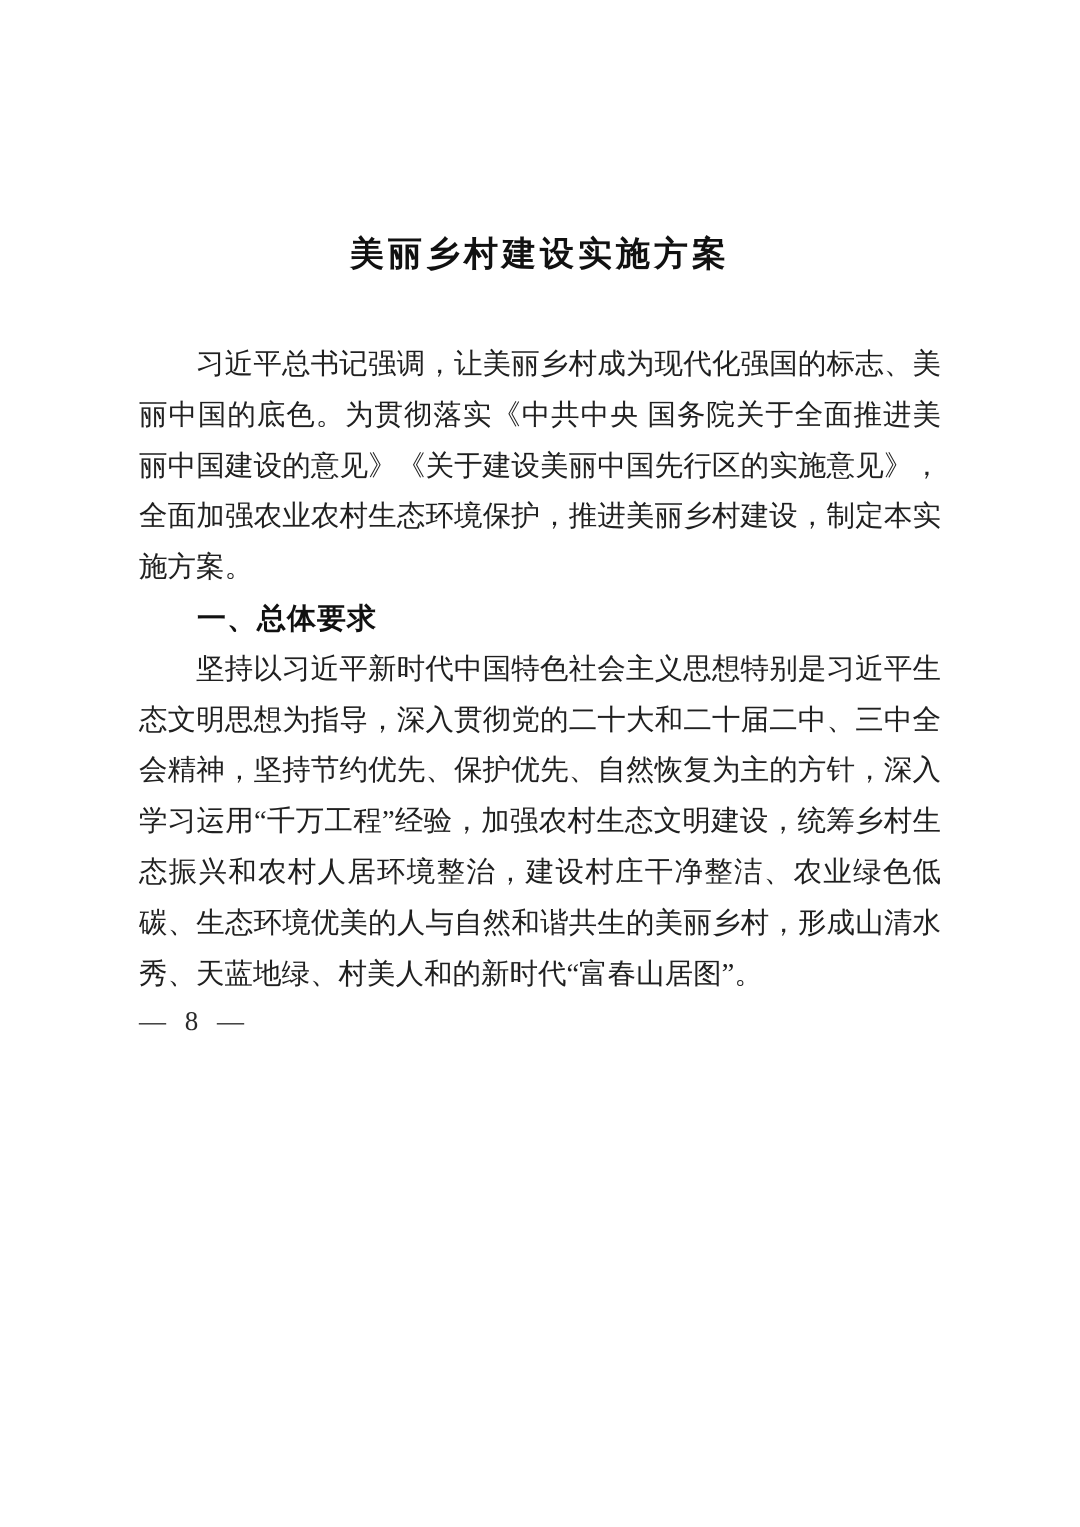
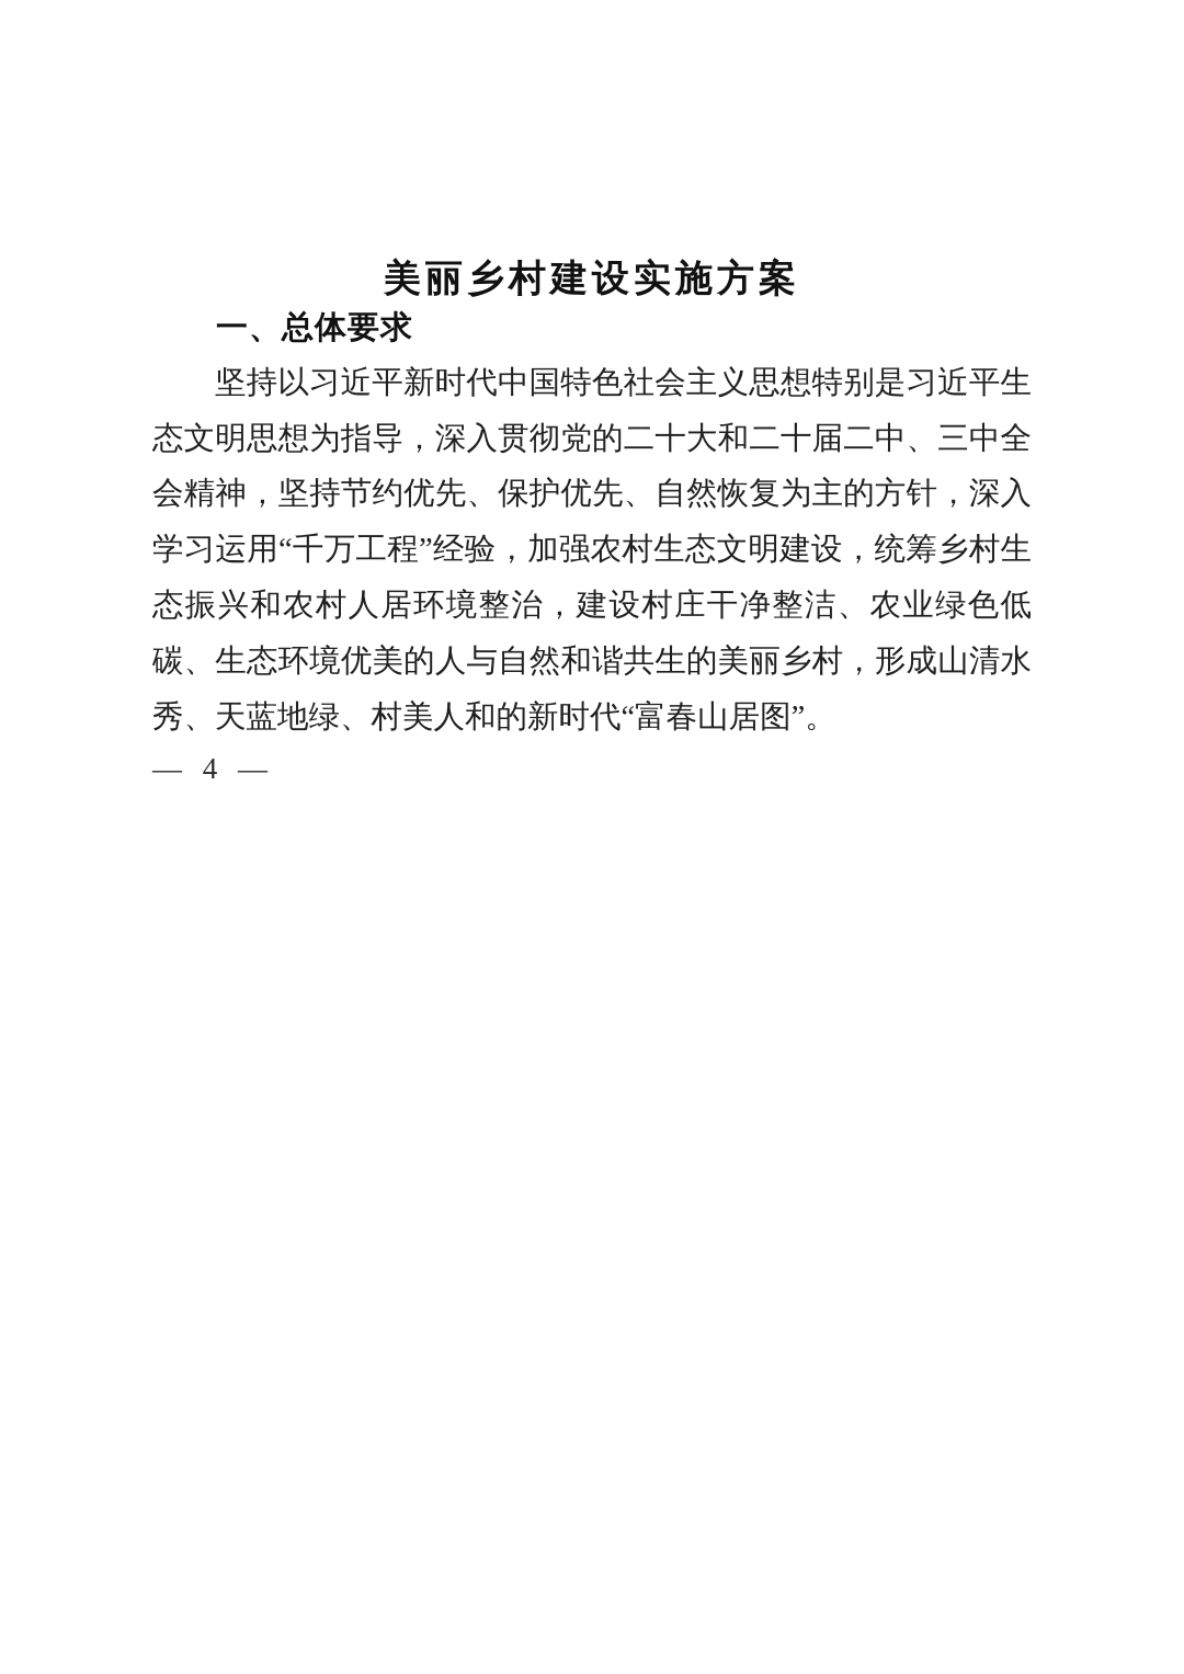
  美丽乡村建设实施方案
- 习近平总书记强调，让美丽乡村成为现代化强国的标志、美丽中国的底色。为贯彻落实《中共中央 国务院关于全面推进美丽中国建设的意见》《关于建设美丽中国先行区的实施意见》，全面加强农业农村生态环境保护，推进美丽乡村建设，制定本实施方案。
  一、总体要求
  坚持以习近平新时代中国特色社会主义思想特别是习近平生态文明思想为指导，深入贯彻党的二十大和二十届二中、三中全会精神，坚持节约优先、保护优先、自然恢复为主的方针，深入学习运用“千万工程”经验，加强农村生态文明建设，统筹乡村生态振兴和农村人居环境整治，建设村庄干净整洁、农业绿色低碳、生态环境优美的人与自然和谐共生的美丽乡村，形成山清水秀、天蓝地绿、村美人和的新时代“富春山居图”。
- — 8 —
+ — 4 —
